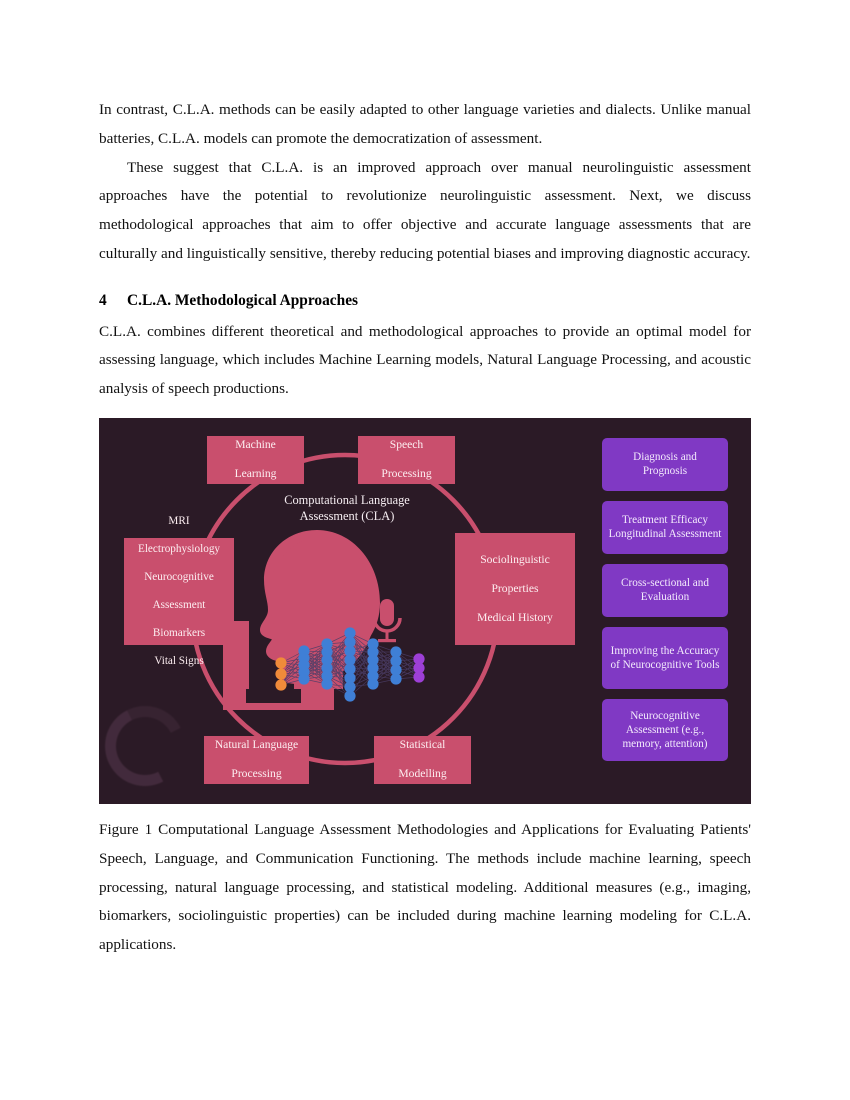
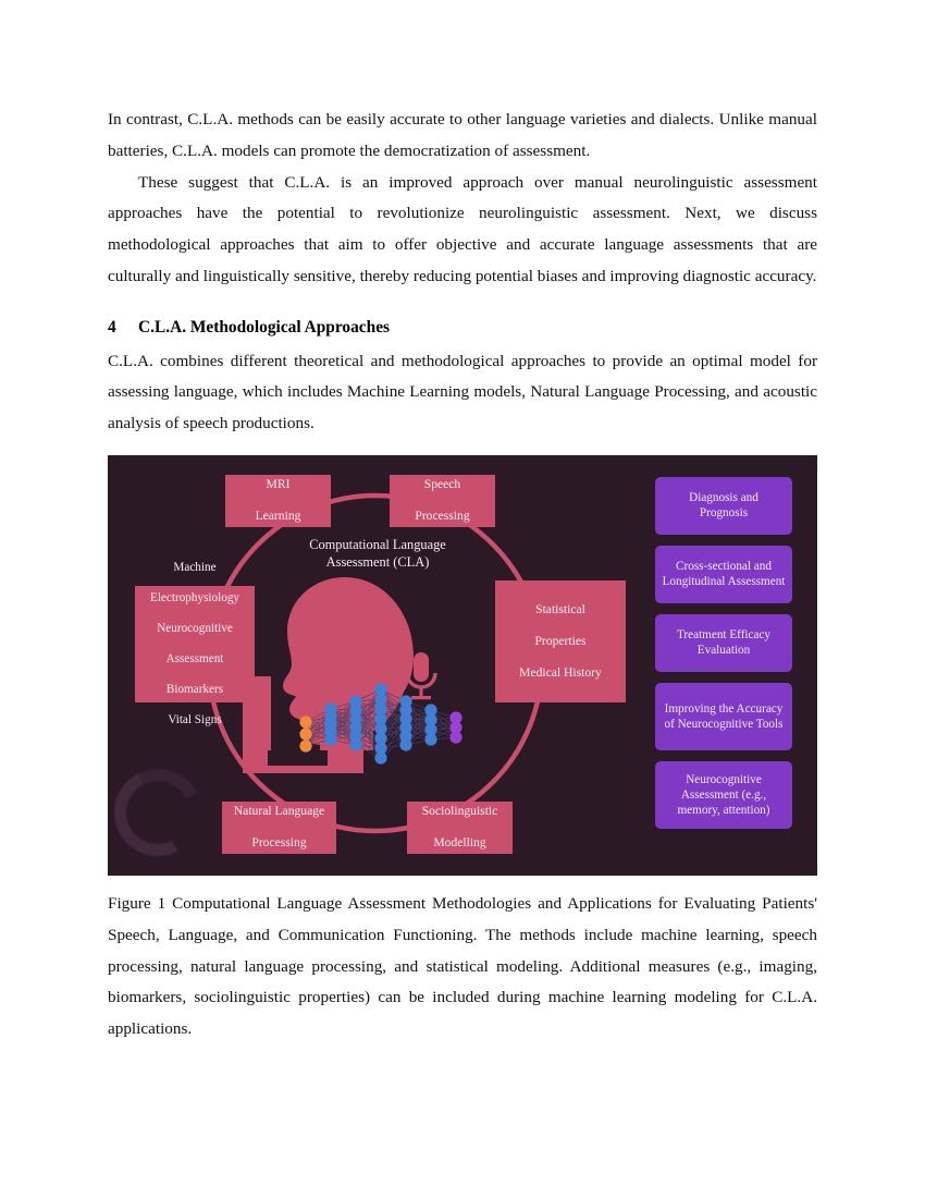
- In contrast, C.L.A. methods can be easily adapted to other language varieties and dialects. Unlike manual batteries, C.L.A. models can promote the democratization of assessment.
+ In contrast, C.L.A. methods can be easily accurate to other language varieties and dialects. Unlike manual batteries, C.L.A. models can promote the democratization of assessment.
  These suggest that C.L.A. is an improved approach over manual neurolinguistic assessment approaches have the potential to revolutionize neurolinguistic assessment. Next, we discuss methodological approaches that aim to offer objective and accurate language assessments that are culturally and linguistically sensitive, thereby reducing potential biases and improving diagnostic accuracy.
  4 C.L.A. Methodological Approaches
  C.L.A. combines different theoretical and methodological approaches to provide an optimal model for assessing language, which includes Machine Learning models, Natural Language Processing, and acoustic analysis of speech productions.
  Computational Language
  Assessment (CLA)
- Machine
+ MRI
  Learning
  Speech
  Processing
- Sociolinguistic
+ Statistical
  Properties
  Medical History
- Statistical
+ Sociolinguistic
  Modelling
  Natural Language
  Processing
- MRI
+ Machine
  Electrophysiology
  Neurocognitive
  Assessment
  Biomarkers
  Vital Signs
  Diagnosis and
  Prognosis
- Treatment Efficacy
+ Cross-sectional and
  Longitudinal Assessment
- Cross-sectional and
+ Treatment Efficacy
  Evaluation
  Improving the Accuracy
  of Neurocognitive Tools
  Neurocognitive
  Assessment (e.g.,
  memory, attention)
  Figure 1 Computational Language Assessment Methodologies and Applications for Evaluating Patients' Speech, Language, and Communication Functioning. The methods include machine learning, speech processing, natural language processing, and statistical modeling. Additional measures (e.g., imaging, biomarkers, sociolinguistic properties) can be included during machine learning modeling for C.L.A. applications.
